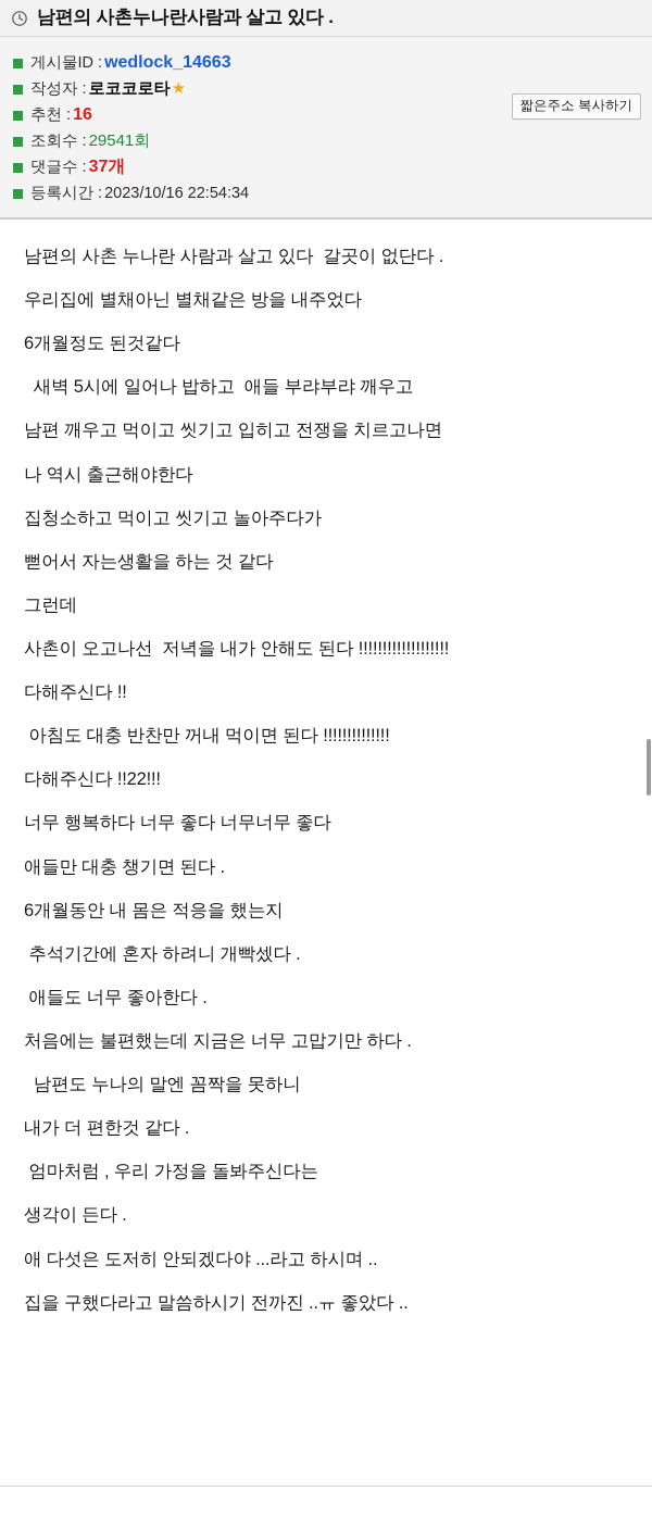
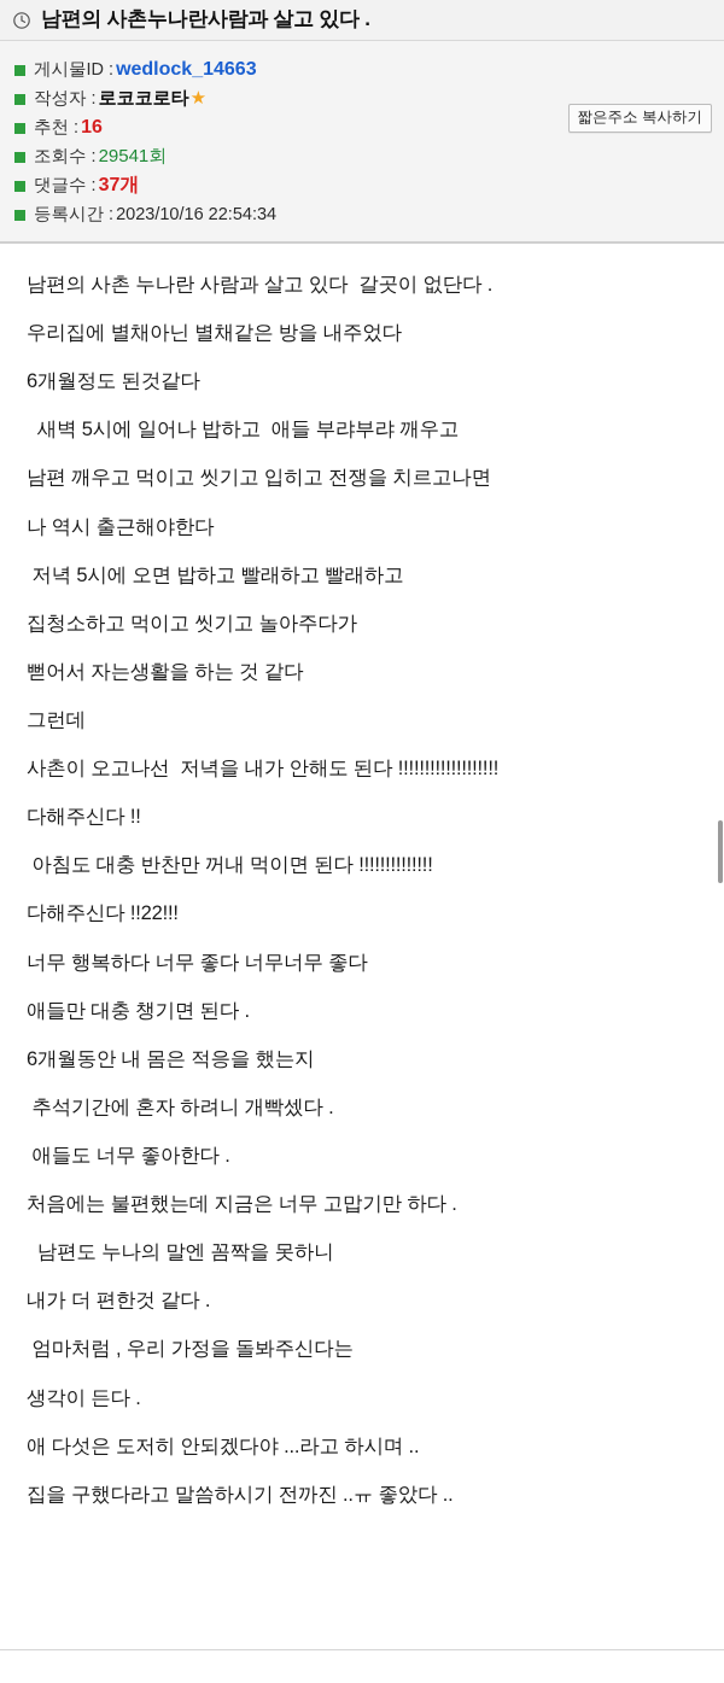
  남편의 사촌누나란사람과 살고 있다 .
  게시물ID :
  wedlock_14663
  작성자 :
  로코코로타
  ★
  추천 :
  16
  조회수 :
  29541회
  댓글수 :
  37개
  등록시간 :
  2023/10/16 22:54:34
  짧은주소 복사하기
  남편의 사촌 누나란 사람과 살고 있다 갈곳이 없단다 .
  우리집에 별채아닌 별채같은 방을 내주었다
  6개월정도 된것같다
  새벽 5시에 일어나 밥하고 애들 부랴부랴 깨우고
  남편 깨우고 먹이고 씻기고 입히고 전쟁을 치르고나면
  나 역시 출근해야한다
+ 저녁 5시에 오면 밥하고 빨래하고 빨래하고
  집청소하고 먹이고 씻기고 놀아주다가
  뻗어서 자는생활을 하는 것 같다
  그런데
  사촌이 오고나선 저녁을 내가 안해도 된다 !!!!!!!!!!!!!!!!!!!
  다해주신다 !!
  아침도 대충 반찬만 꺼내 먹이면 된다 !!!!!!!!!!!!!!
  다해주신다 !!22!!!
  너무 행복하다 너무 좋다 너무너무 좋다
  애들만 대충 챙기면 된다 .
  6개월동안 내 몸은 적응을 했는지
  추석기간에 혼자 하려니 개빡셌다 .
  애들도 너무 좋아한다 .
  처음에는 불편했는데 지금은 너무 고맙기만 하다 .
  남편도 누나의 말엔 꼼짝을 못하니
  내가 더 편한것 같다 .
  엄마처럼 , 우리 가정을 돌봐주신다는
  생각이 든다 .
  애 다섯은 도저히 안되겠다야 ...라고 하시며 ..
  집을 구했다라고 말씀하시기 전까진 ..ㅠ 좋았다 ..
